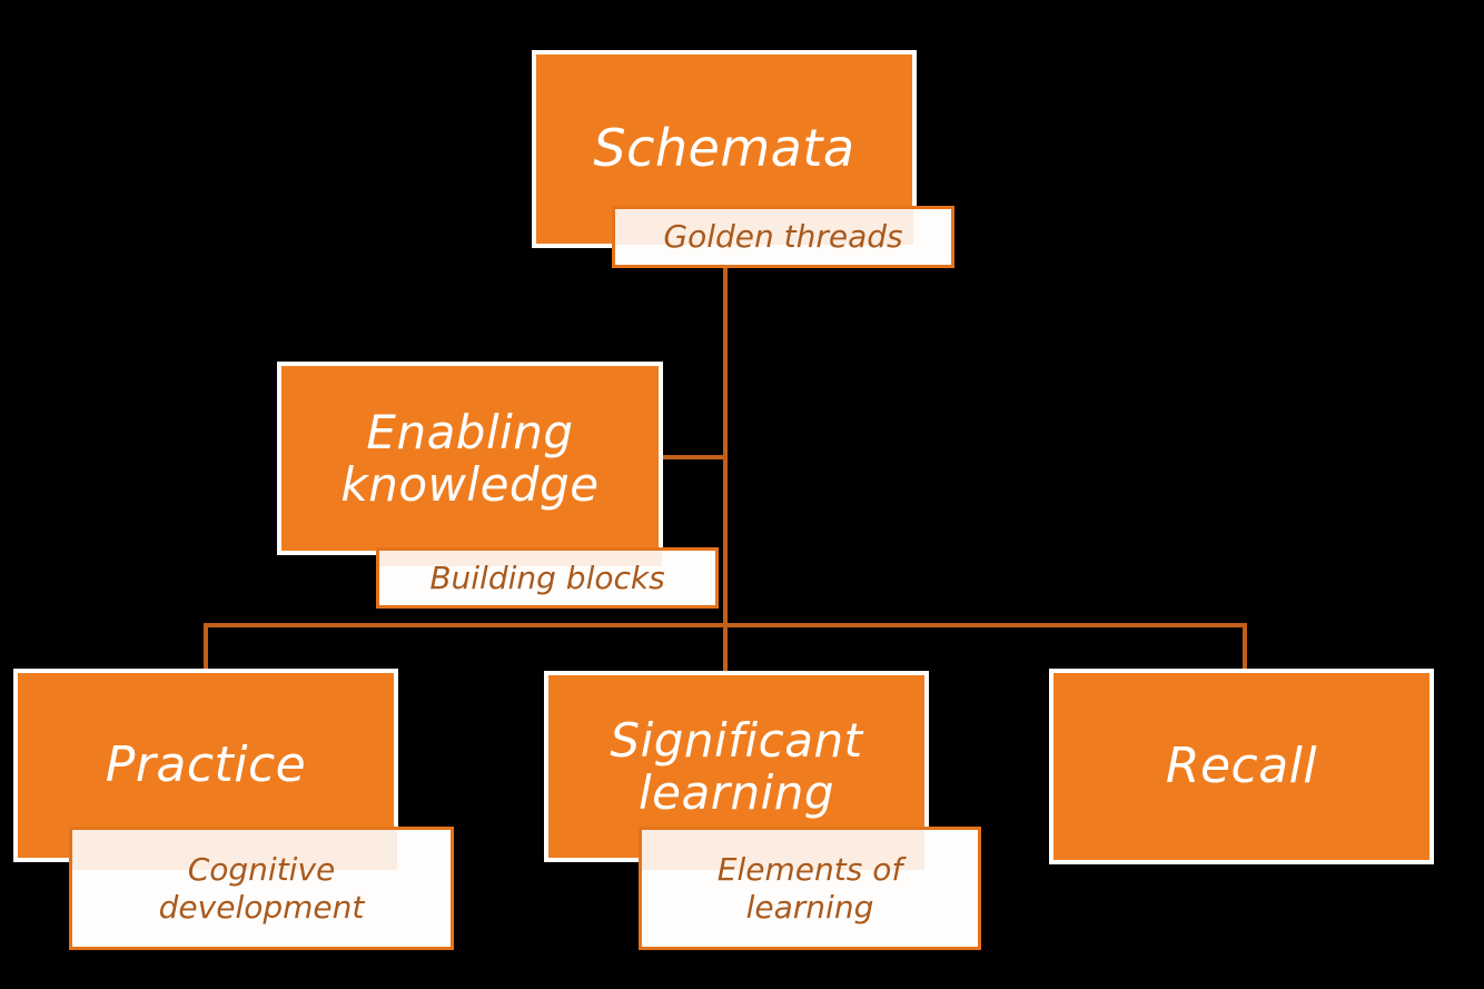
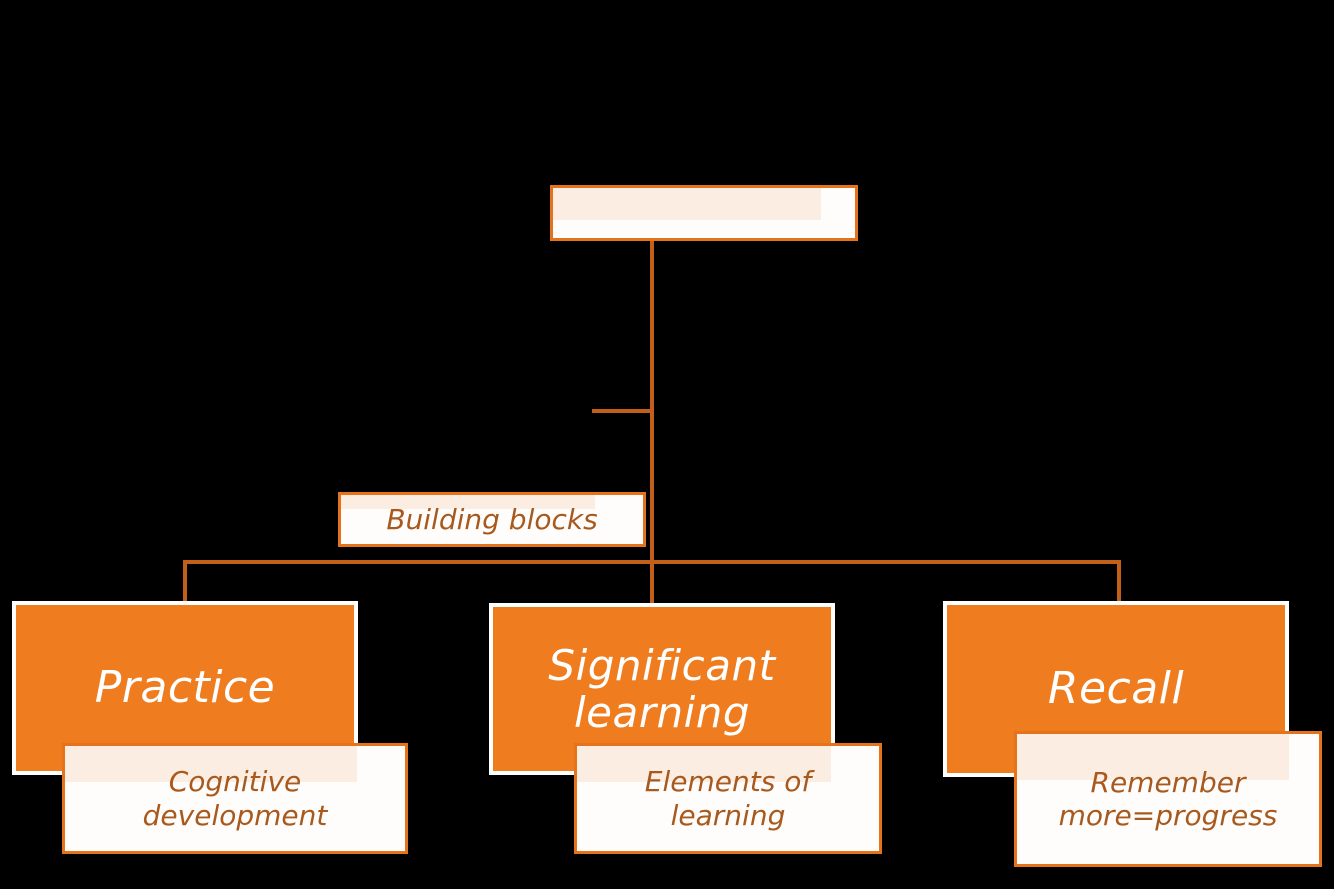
- Schemata
- Golden threads
- Enabling
- knowledge
  Building blocks
  Practice
  Cognitive
  development
  Significant
  learning
  Elements of
  learning
  Recall
+ Remember
+ more=progress
